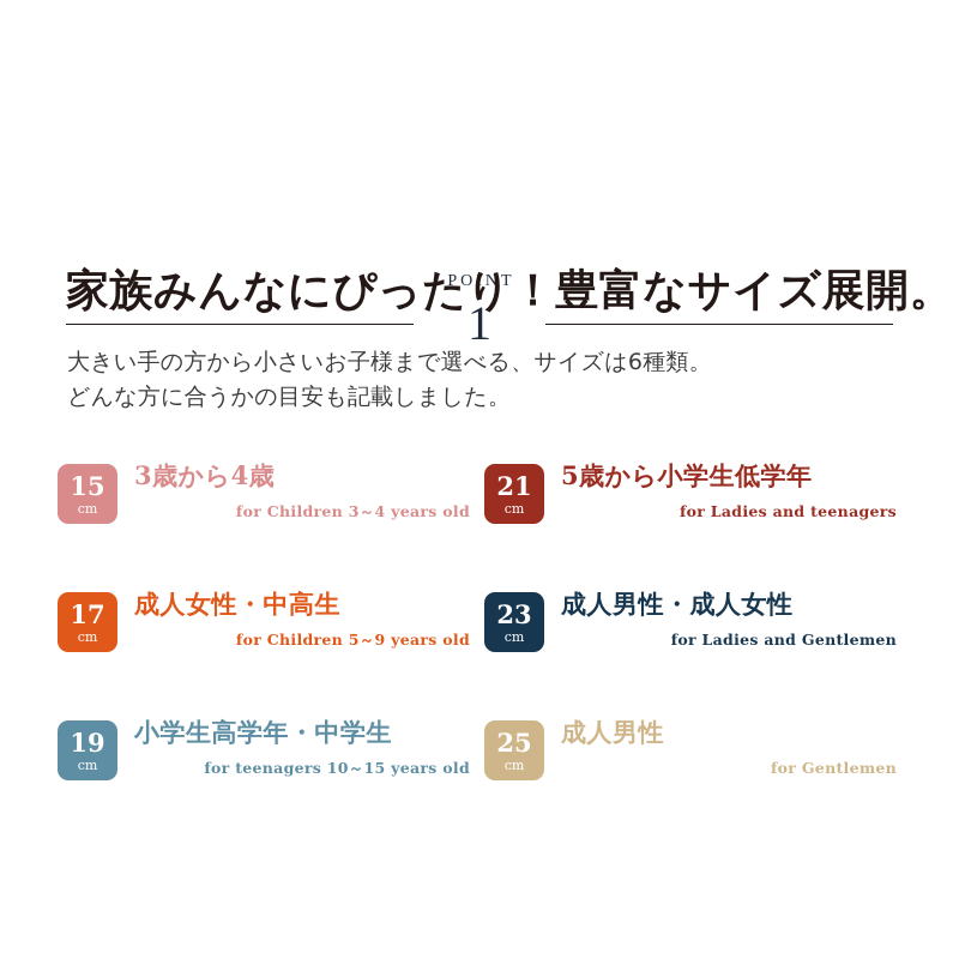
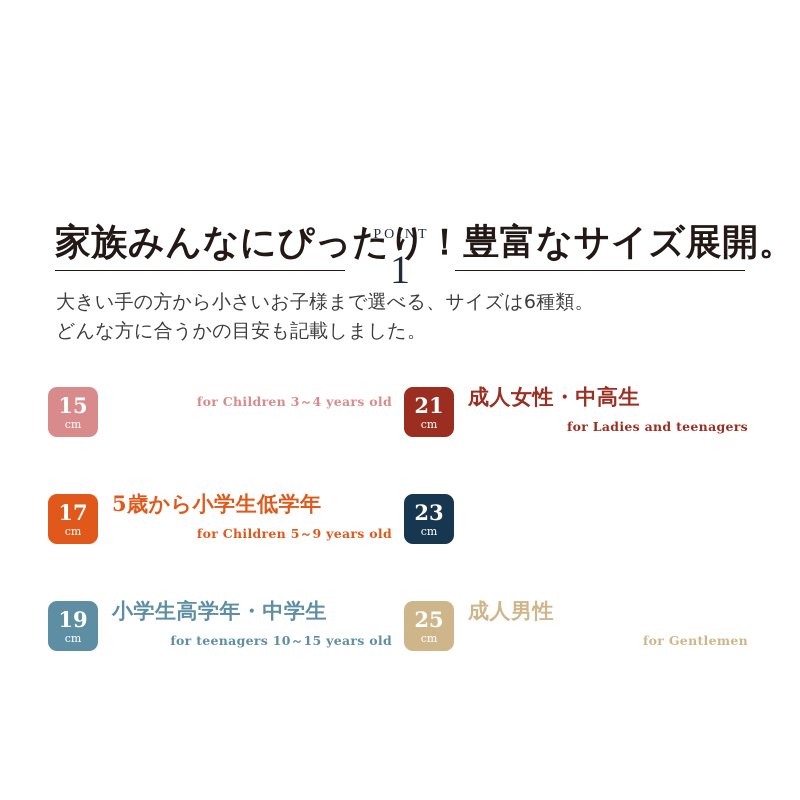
  POINT
  1
  家族みんなにぴったり！豊富なサイズ展開。
  大きい手の方から小さいお子様まで選べる、サイズは6種類。
  どんな方に合うかの目安も記載しました。
  15
  cm
- 3歳から4歳
  for Children 3～4 years old
  21
  cm
- 5歳から小学生低学年
+ 成人女性・中高生
  for Ladies and teenagers
  17
  cm
- 成人女性・中高生
+ 5歳から小学生低学年
  for Children 5～9 years old
  23
  cm
- 成人男性・成人女性
- for Ladies and Gentlemen
  19
  cm
  小学生高学年・中学生
  for teenagers 10～15 years old
  25
  cm
  成人男性
  for Gentlemen
